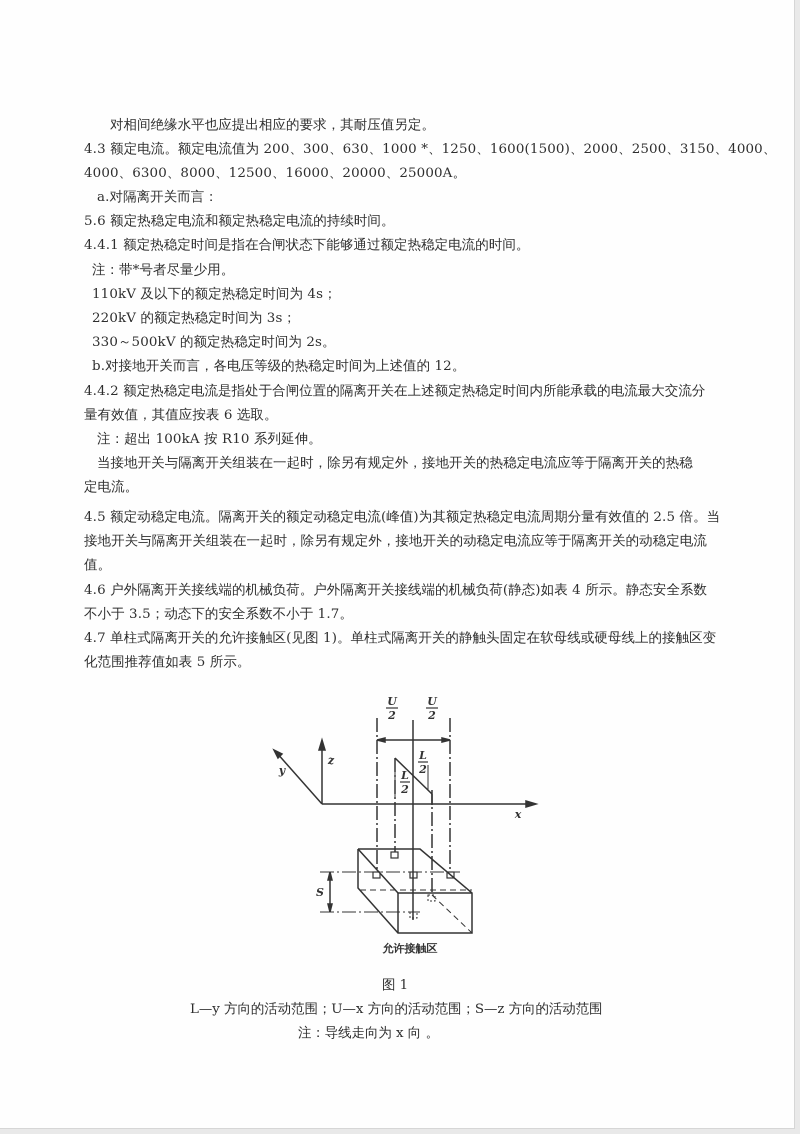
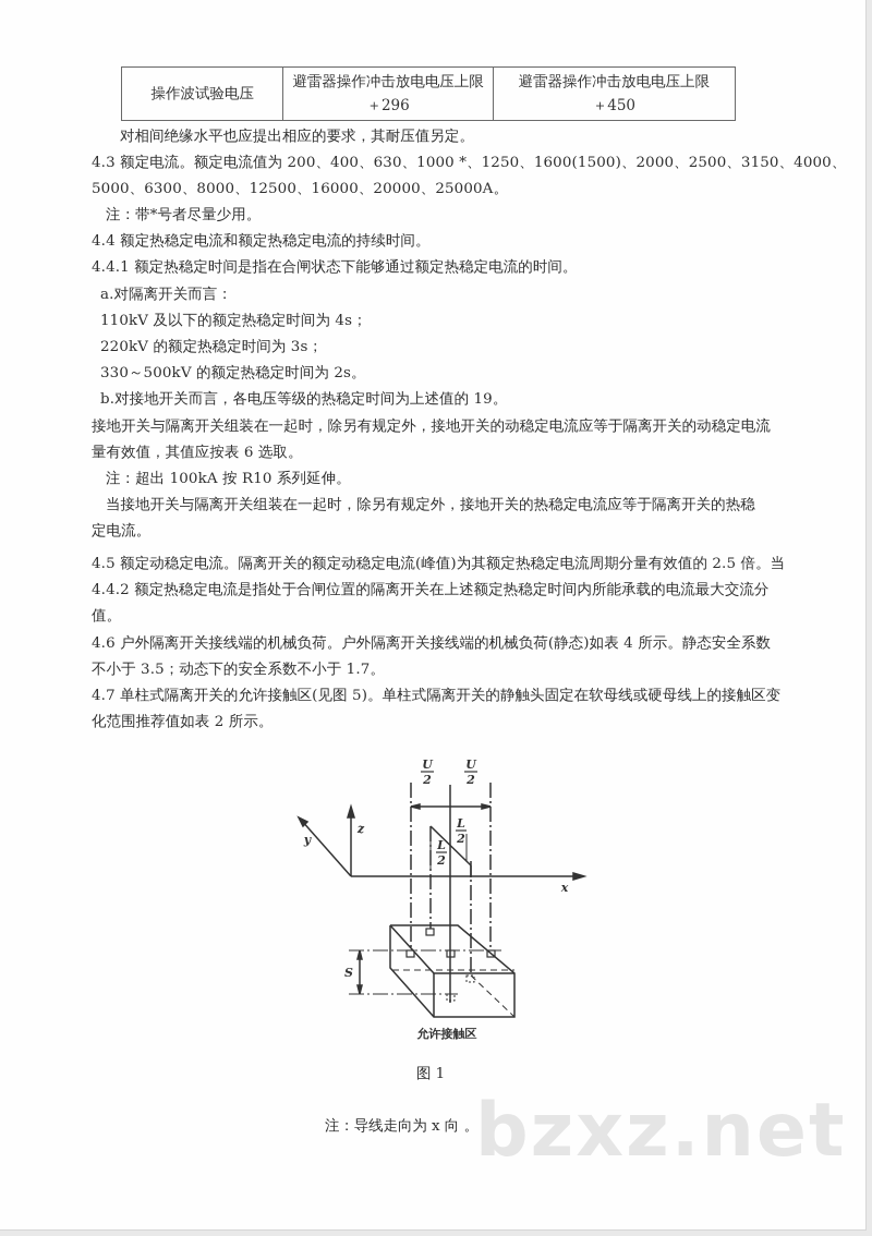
+ 操作波试验电压	避雷器操作冲击放电电压上限＋296	避雷器操作冲击放电电压上限＋450
  对相间绝缘水平也应提出相应的要求，其耐压值另定。
- 4.3 额定电流。额定电流值为 200、300、630、1000 *、1250、1600(1500)、2000、2500、3150、4000、
+ 4.3 额定电流。额定电流值为 200、400、630、1000 *、1250、1600(1500)、2000、2500、3150、4000、
- 4000、6300、8000、12500、16000、20000、25000A。
+ 5000、6300、8000、12500、16000、20000、25000A。
- a.对隔离开关而言：
+ 注：带*号者尽量少用。
- 5.6 额定热稳定电流和额定热稳定电流的持续时间。
+ 4.4 额定热稳定电流和额定热稳定电流的持续时间。
  4.4.1 额定热稳定时间是指在合闸状态下能够通过额定热稳定电流的时间。
- 注：带*号者尽量少用。
+ a.对隔离开关而言：
  110kV 及以下的额定热稳定时间为 4s；
  220kV 的额定热稳定时间为 3s；
  330～500kV 的额定热稳定时间为 2s。
- b.对接地开关而言，各电压等级的热稳定时间为上述值的 12。
+ b.对接地开关而言，各电压等级的热稳定时间为上述值的 19。
- 4.4.2 额定热稳定电流是指处于合闸位置的隔离开关在上述额定热稳定时间内所能承载的电流最大交流分
+ 接地开关与隔离开关组装在一起时，除另有规定外，接地开关的动稳定电流应等于隔离开关的动稳定电流
  量有效值，其值应按表 6 选取。
  注：超出 100kA 按 R10 系列延伸。
  当接地开关与隔离开关组装在一起时，除另有规定外，接地开关的热稳定电流应等于隔离开关的热稳
  定电流。
  4.5 额定动稳定电流。隔离开关的额定动稳定电流(峰值)为其额定热稳定电流周期分量有效值的 2.5 倍。当
- 接地开关与隔离开关组装在一起时，除另有规定外，接地开关的动稳定电流应等于隔离开关的动稳定电流
+ 4.4.2 额定热稳定电流是指处于合闸位置的隔离开关在上述额定热稳定时间内所能承载的电流最大交流分
  值。
  4.6 户外隔离开关接线端的机械负荷。户外隔离开关接线端的机械负荷(静态)如表 4 所示。静态安全系数
  不小于 3.5；动态下的安全系数不小于 1.7。
- 4.7 单柱式隔离开关的允许接触区(见图 1)。单柱式隔离开关的静触头固定在软母线或硬母线上的接触区变
+ 4.7 单柱式隔离开关的允许接触区(见图 5)。单柱式隔离开关的静触头固定在软母线或硬母线上的接触区变
- 化范围推荐值如表 5 所示。
+ 化范围推荐值如表 2 所示。
  U
  2
  U
  2
  L
  2
  L
  2
  x
  y
  z
  S
  允许接触区
  图 1
- L—y 方向的活动范围；U—x 方向的活动范围；S—z 方向的活动范围
  注：导线走向为 x 向 。
+ bzxz.net
